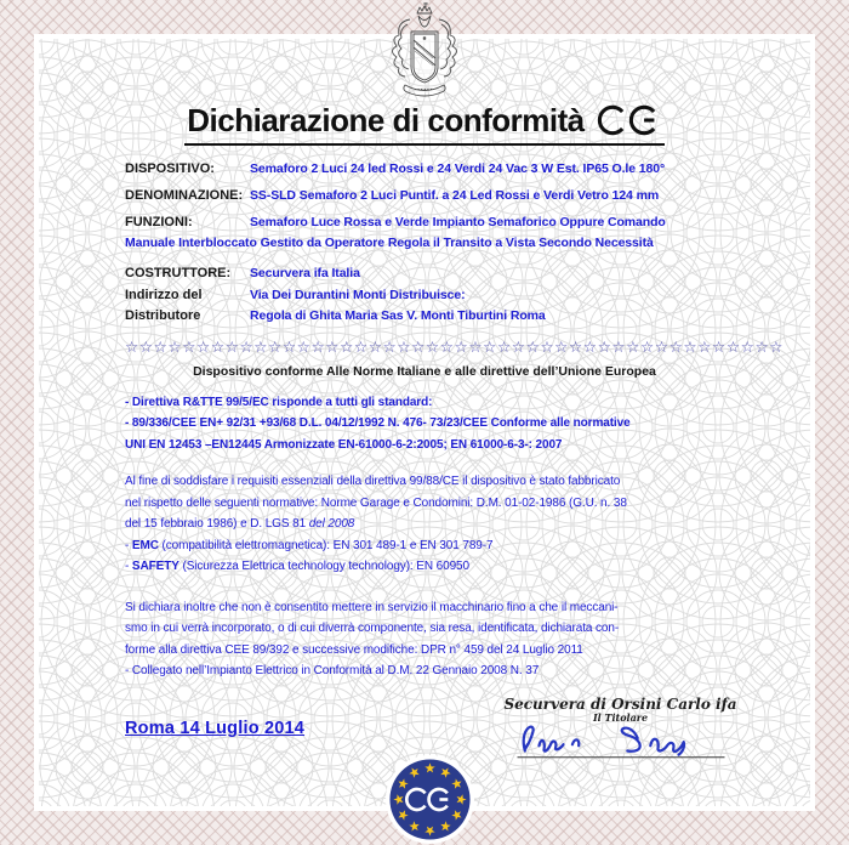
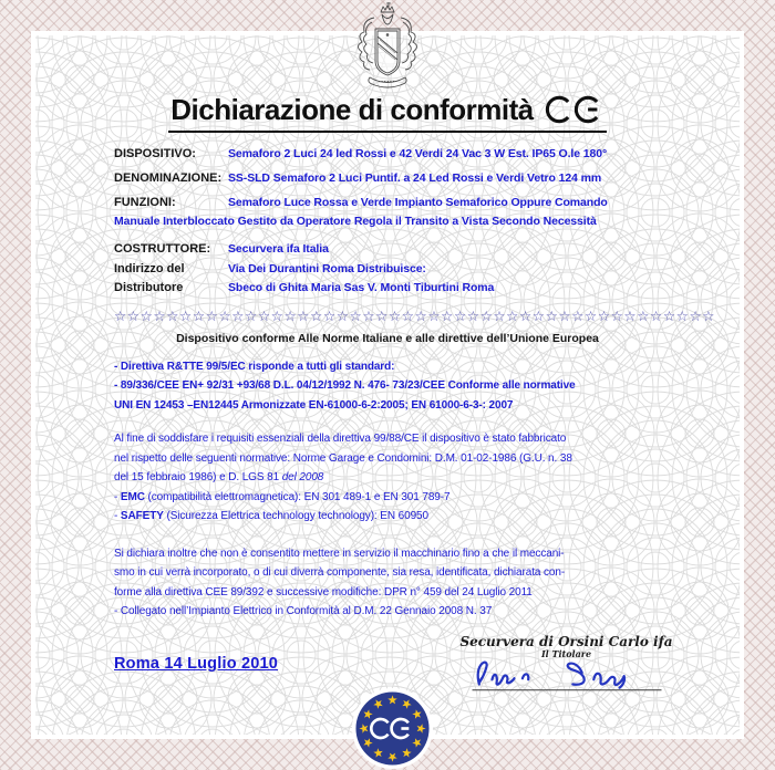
  Dichiarazione di conformità
  DISPOSITIVO:
- Semaforo 2 Luci 24 led Rossi e 24 Verdi 24 Vac 3 W Est. IP65 O.le 180°
+ Semaforo 2 Luci 24 led Rossi e 42 Verdi 24 Vac 3 W Est. IP65 O.le 180°
  DENOMINAZIONE:
  SS-SLD Semaforo 2 Luci Puntif. a 24 Led Rossi e Verdi Vetro 124 mm
  FUNZIONI:
  Semaforo Luce Rossa e Verde Impianto Semaforico Oppure Comando
  Manuale Interbloccato Gestito da Operatore Regola il Transito a Vista Secondo Necessità
  COSTRUTTORE:
  Securvera ifa Italia
  Indirizzo del
- Via Dei Durantini Monti Distribuisce:
+ Via Dei Durantini Roma Distribuisce:
  Distributore
- Regola di Ghita Maria Sas V. Monti Tiburtini Roma
+ Sbeco di Ghita Maria Sas V. Monti Tiburtini Roma
  ☆☆☆☆☆☆☆☆☆☆☆☆☆☆☆☆☆☆☆☆☆☆☆☆☆☆☆☆☆☆☆☆☆☆☆☆☆☆☆☆☆☆☆☆☆☆
  Dispositivo conforme Alle Norme Italiane e alle direttive dell’Unione Europea
  - Direttiva R&TTE 99/5/EC risponde a tutti gli standard:
  - 89/336/CEE EN+ 92/31 +93/68 D.L. 04/12/1992 N. 476- 73/23/CEE Conforme alle normative
  UNI EN 12453 –EN12445 Armonizzate EN-61000-6-2:2005; EN 61000-6-3-: 2007
  Al fine di soddisfare i requisiti essenziali della direttiva 99/88/CE il dispositivo è stato fabbricato
  nel rispetto delle seguenti normative: Norme Garage e Condomini: D.M. 01-02-1986 (G.U. n. 38
  del 15 febbraio 1986) e D. LGS 81 del 2008
  - EMC (compatibilità elettromagnetica): EN 301 489-1 e EN 301 789-7
  - SAFETY (Sicurezza Elettrica technology technology): EN 60950
  Si dichiara inoltre che non è consentito mettere in servizio il macchinario fino a che il meccani-
  smo in cui verrà incorporato, o di cui diverrà componente, sia resa, identificata, dichiarata con-
  forme alla direttiva CEE 89/392 e successive modifiche: DPR n° 459 del 24 Luglio 2011
  - Collegato nell’Impianto Elettrico in Conformità al D.M. 22 Gennaio 2008 N. 37
- Roma 14 Luglio 2014
+ Roma 14 Luglio 2010
  Securvera di Orsini Carlo ifa
  Il Titolare
